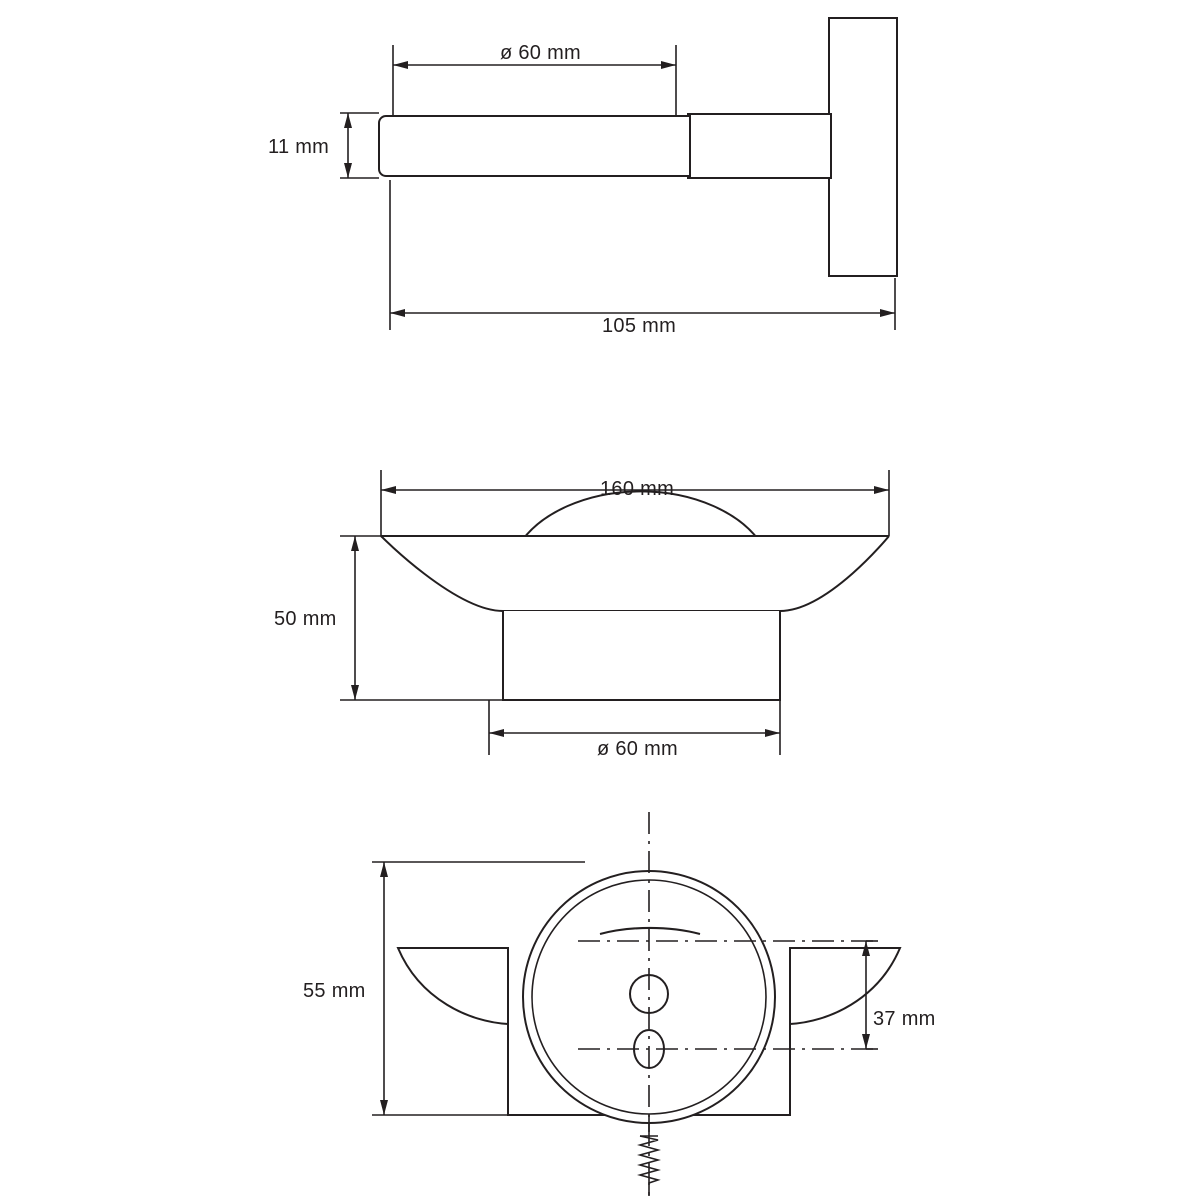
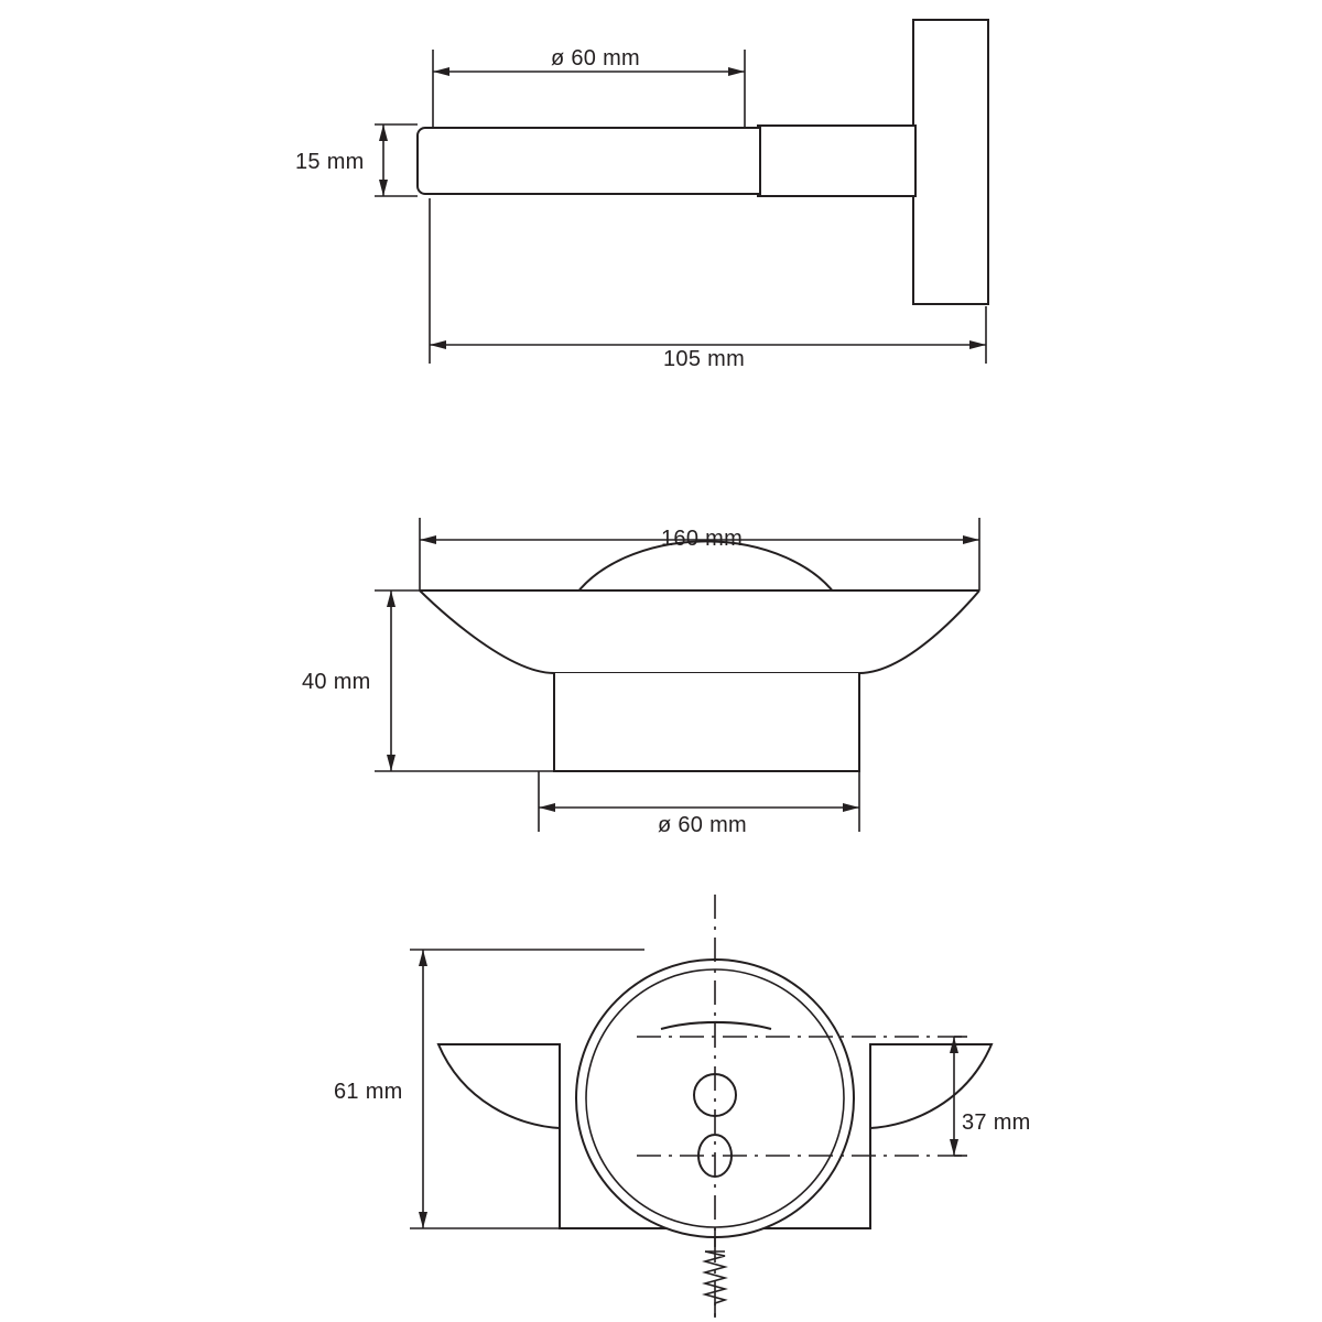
  ø 60 mm
- 11 mm
+ 15 mm
  105 mm
  160 mm
- 50 mm
+ 40 mm
  ø 60 mm
- 55 mm
+ 61 mm
  37 mm
